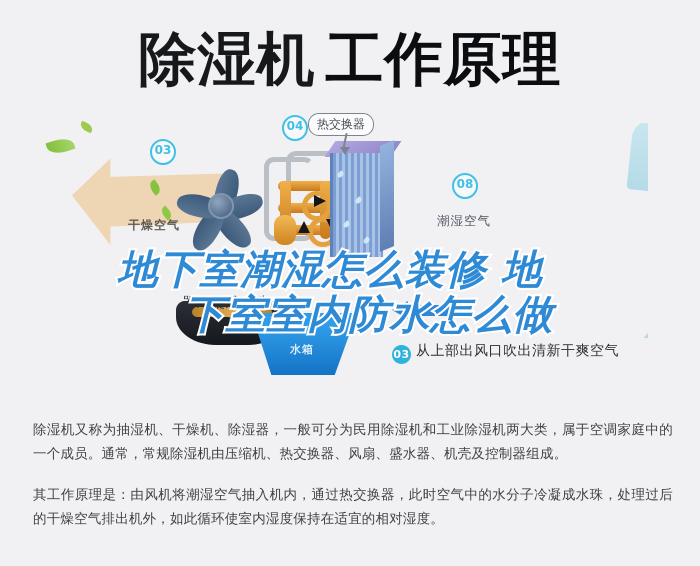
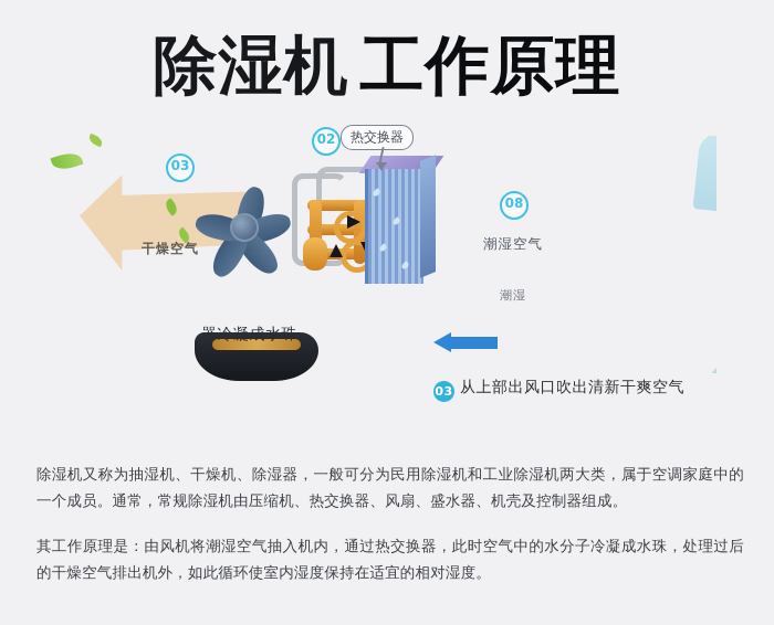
  除湿机 工作原理
  干燥空气
- 水箱
  03
- 04
+ 02
  08
  热交换器
  潮湿空气
  潮湿
  器冷凝成水珠
  03 从上部出风口吹出清新干爽空气
- 地下室潮湿怎么装修 地
- 下室室内防水怎么做
  除湿机又称为抽湿机、干燥机、除湿器，一般可分为民用除湿机和工业除湿机两大类，属于空调家庭中的一个成员。通常，常规除湿机由压缩机、热交换器、风扇、盛水器、机壳及控制器组成。
  其工作原理是：由风机将潮湿空气抽入机内，通过热交换器，此时空气中的水分子冷凝成水珠，处理过后的干燥空气排出机外，如此循环使室内湿度保持在适宜的相对湿度。
